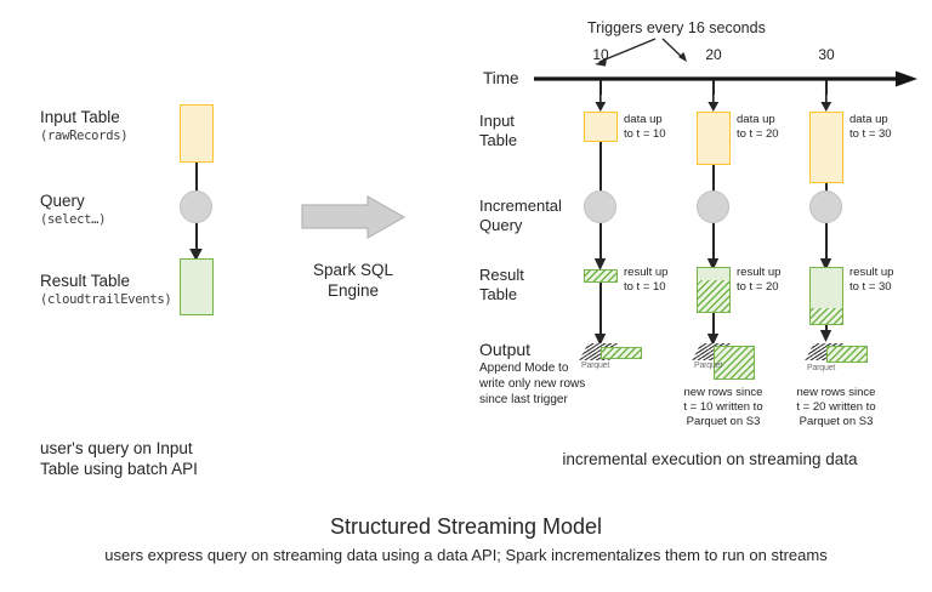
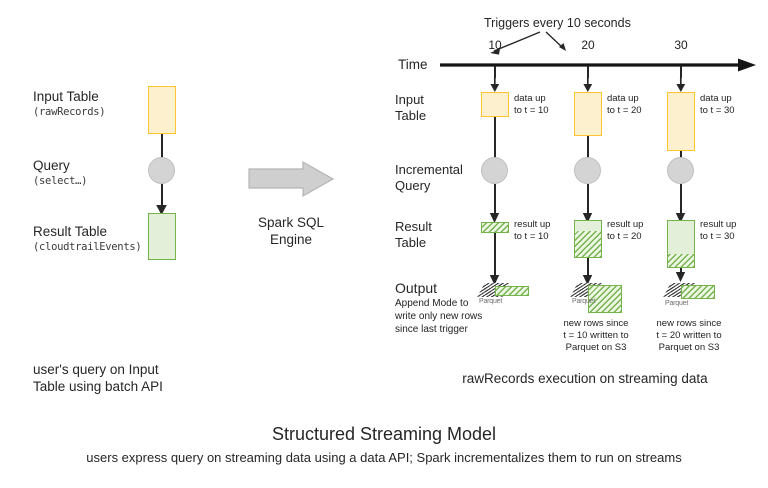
  Input Table
  (rawRecords)
  Query
  (select…)
  Result Table
  (cloudtrailEvents)
  user's query on Input
  Table using batch API
  Spark SQL
  Engine
- Triggers every 16 seconds
+ Triggers every 10 seconds
  Time
  10
  20
  30
  Input
  Table
  Incremental
  Query
  Result
  Table
  Output
  Append Mode to
  write only new rows
  since last trigger
  data up
  to t = 10
  result up
  to t = 10
  data up
  to t = 20
  result up
  to t = 20
  new rows since
  t = 10 written to
  Parquet on S3
  data up
  to t = 30
  result up
  to t = 30
  new rows since
  t = 20 written to
  Parquet on S3
- incremental execution on streaming data
+ rawRecords execution on streaming data
  Structured Streaming Model
  users express query on streaming data using a data API; Spark incrementalizes them to run on streams
